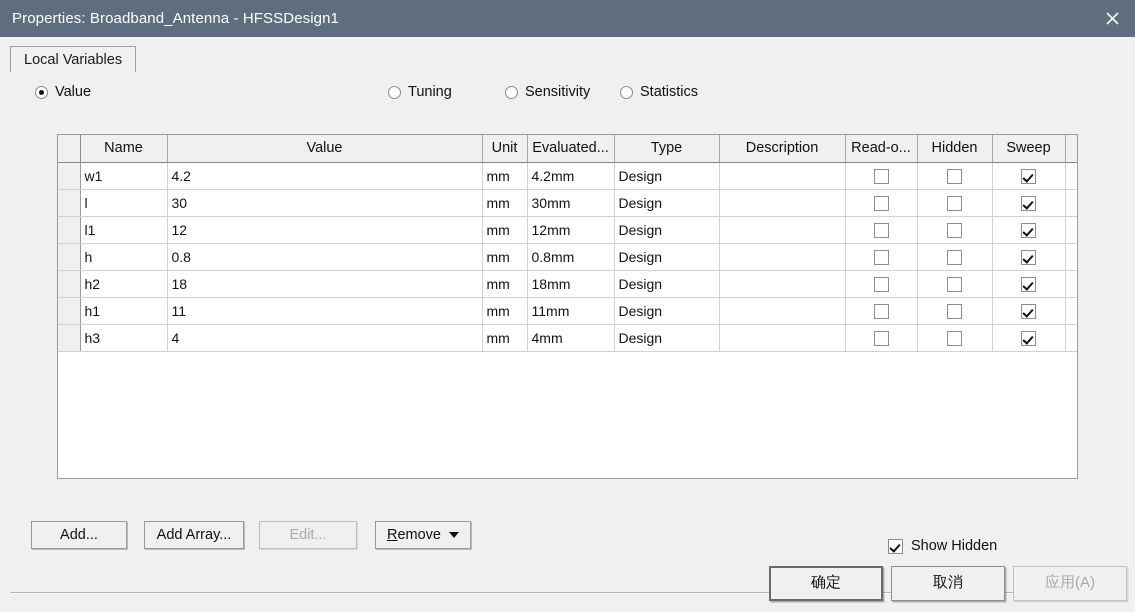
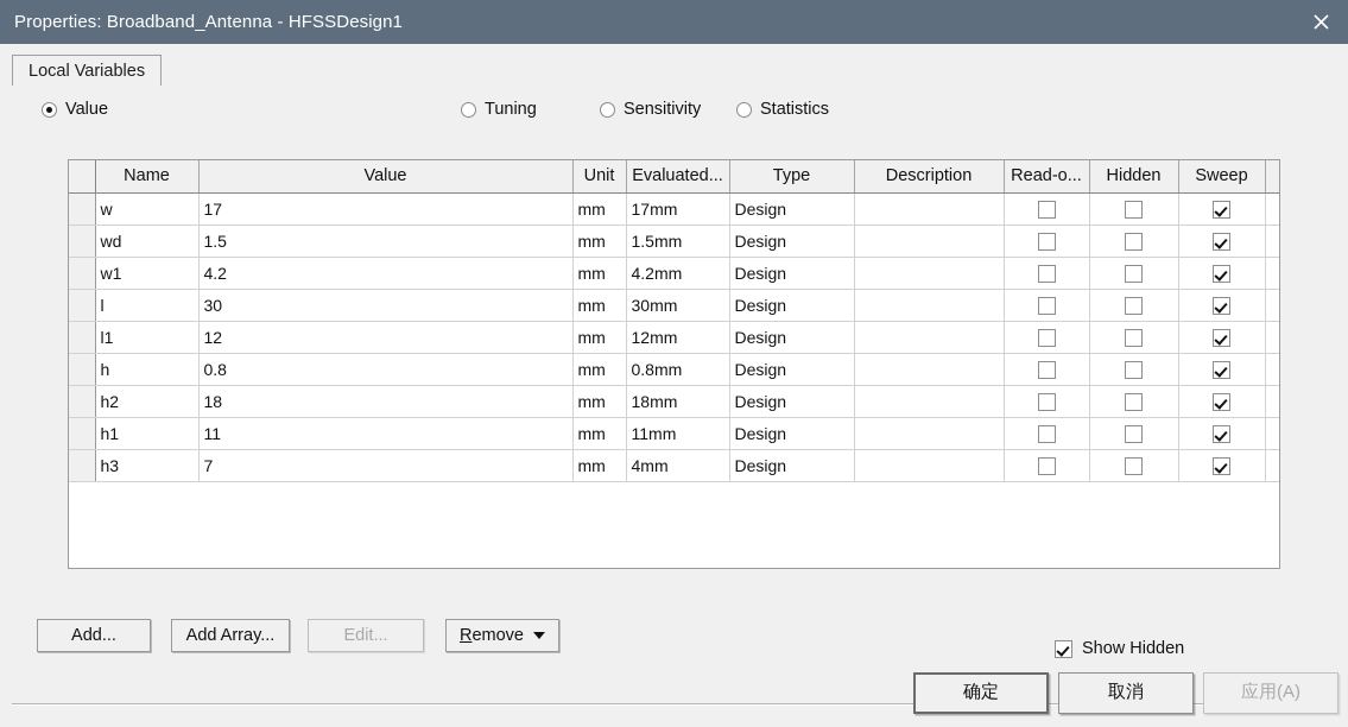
  Properties: Broadband_Antenna - HFSSDesign1
  Local Variables
  Value
  Tuning
  Sensitivity
  Statistics
  	Name	Value	Unit	Evaluated...	Type	Description	Read-o...	Hidden	Sweep
+ 	w	17	mm	17mm	Design
+ 	wd	1.5	mm	1.5mm	Design
  	w1	4.2	mm	4.2mm	Design
  	l	30	mm	30mm	Design
  	l1	12	mm	12mm	Design
  	h	0.8	mm	0.8mm	Design
  	h2	18	mm	18mm	Design
  	h1	11	mm	11mm	Design
- 	h3	4	mm	4mm	Design
+ 	h3	7	mm	4mm	Design
  Add...
  Add Array...
  Edit...
  Remove
  Show Hidden
  确定
  取消
  应用(A)
